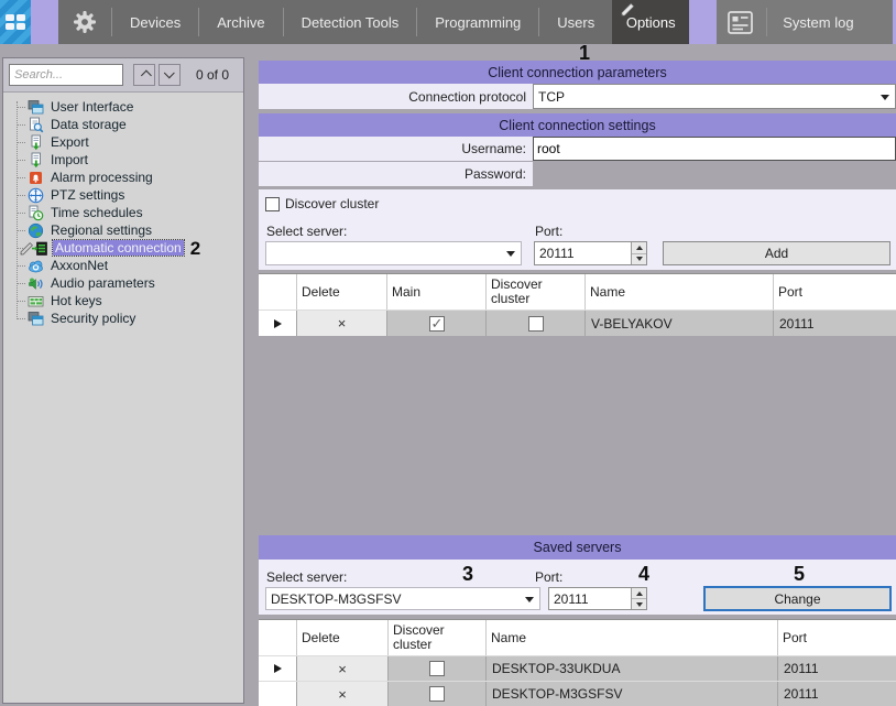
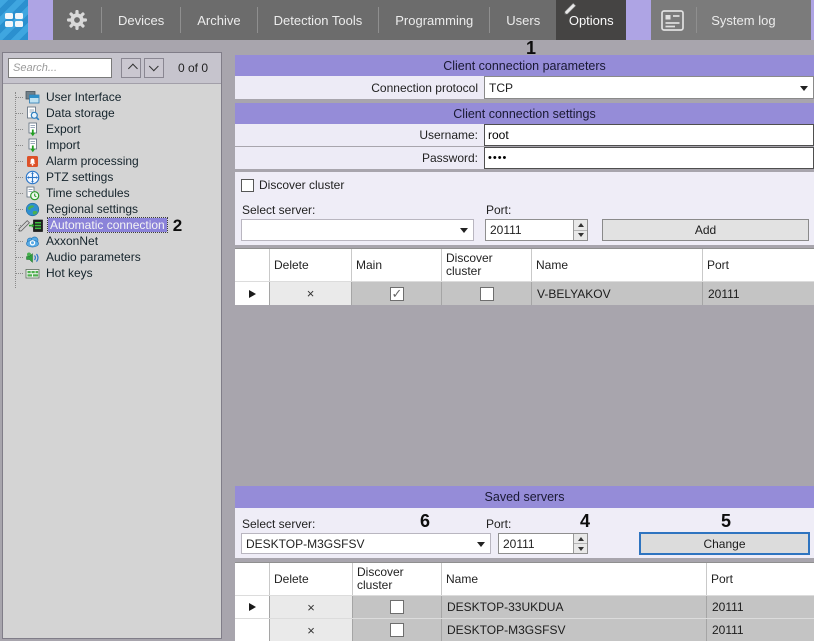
  Devices
  Archive
  Detection Tools
  Programming
  Users
  Options
  System log
  1
  Search...
  0 of 0
  User Interface
  Data storage
  Export
  Import
  Alarm processing
  PTZ settings
  Time schedules
  Regional settings
  Automatic connection
  2
  AxxonNet
  Audio parameters
  Hot keys
- Security policy
  Client connection parameters
  Connection protocol
  TCP
  Client connection settings
  Username:
  root
  Password:
+ ••••
  Discover cluster
  Select server:
  Port:
  20111
  Add
  Delete
  Main
  Discover cluster
  Name
  Port
  ×
  V-BELYAKOV
  20111
  Saved servers
  Select server:
- 3
+ 6
  Port:
  4
  5
  DESKTOP-M3GSFSV
  20111
  Change
  Delete
  Discover cluster
  Name
  Port
  ×
  DESKTOP-33UKDUA
  20111
  ×
  DESKTOP-M3GSFSV
  20111
